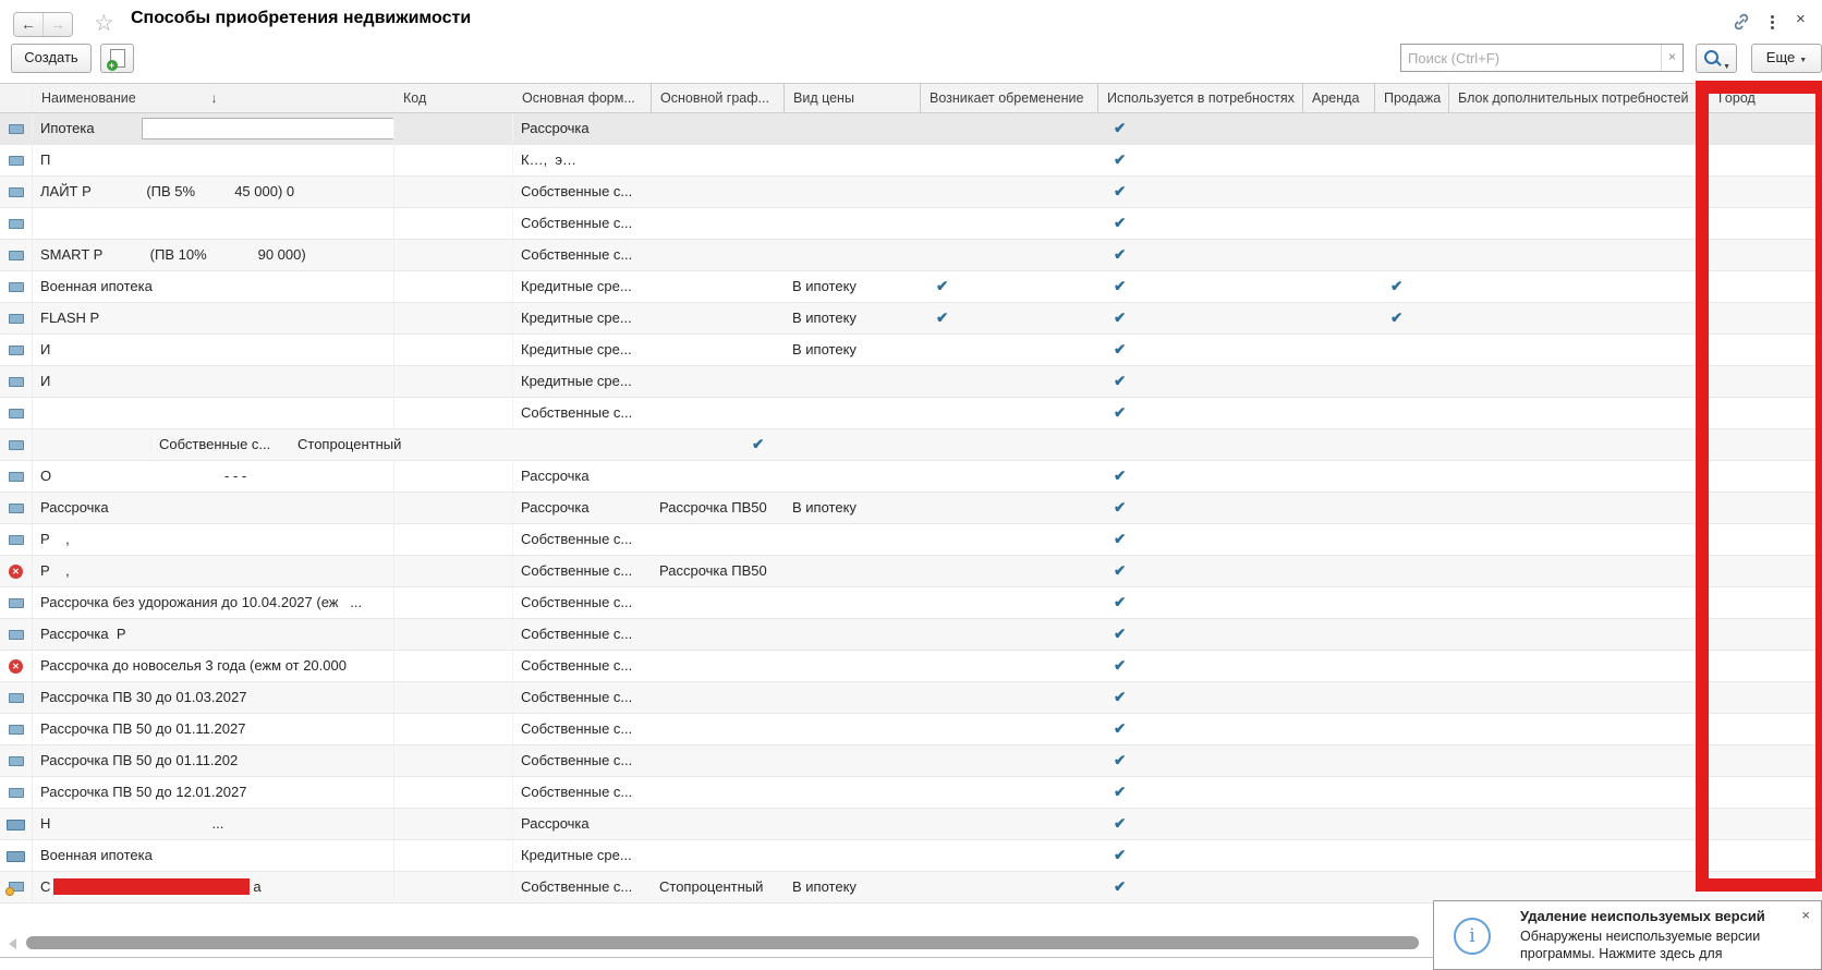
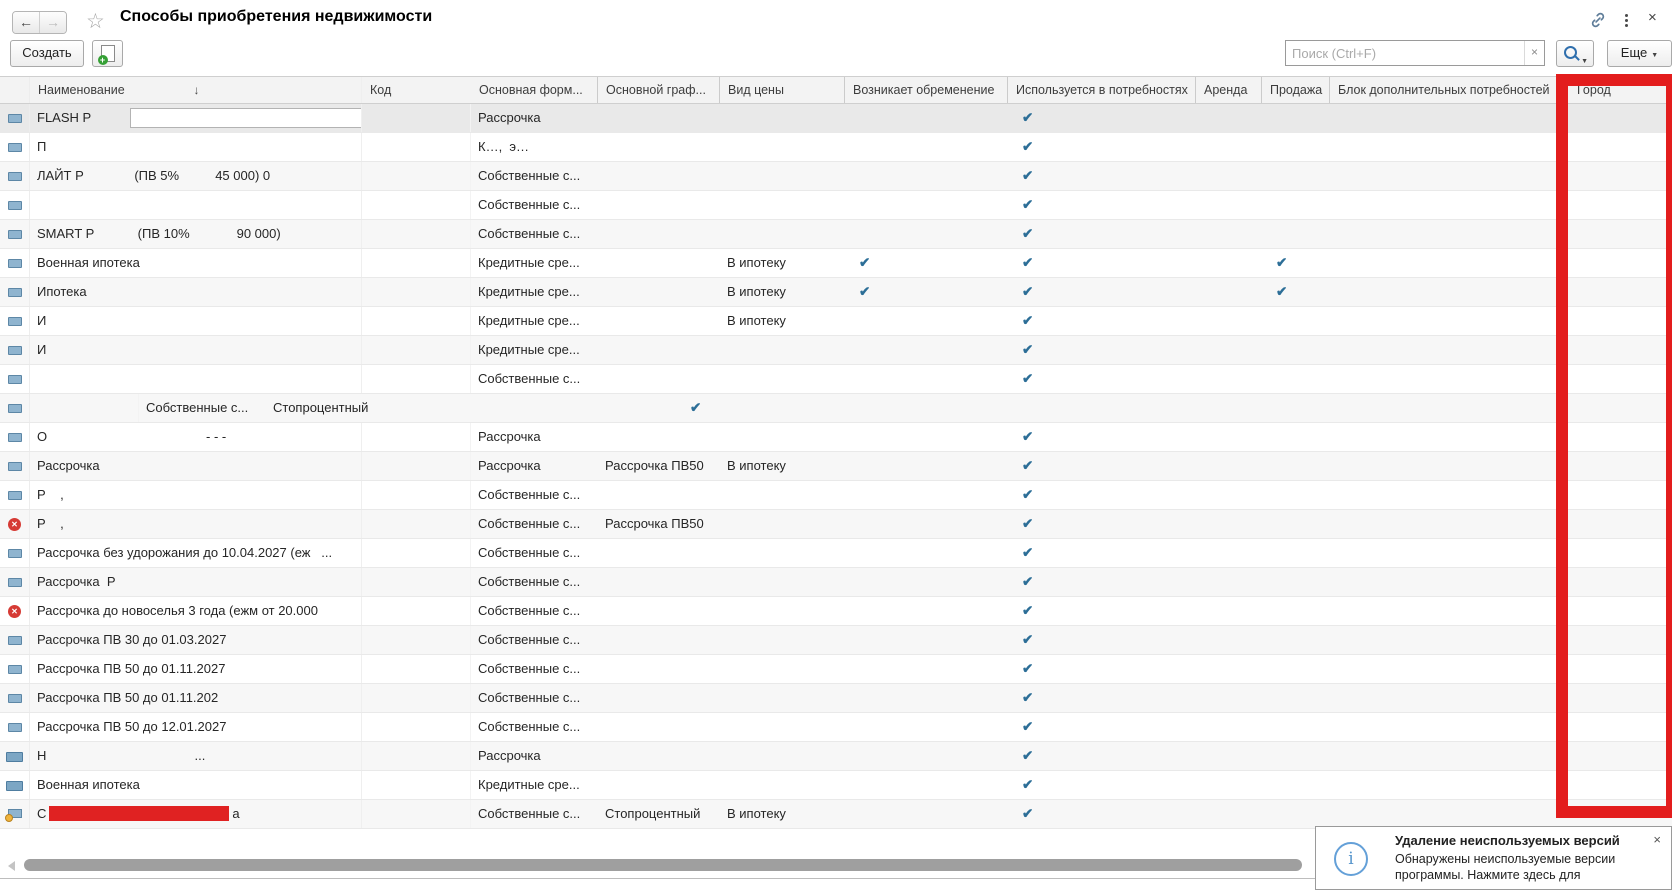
  ←
  →
  ☆
  Способы приобретения недвижимости
  ×
  Создать
  Поиск (Ctrl+F)
  ×
  Еще
  Наименование
  ↓
  Код
  Основная форм...
  Основной граф...
  Вид цены
  Возникает обременение
  Используется в потребностях
  Аренда
  Продажа
  Блок дополнительных потребностей
  Город
- Ипотека
+ FLASH Р
  Рассрочка
  ✔
  П
  К…, э…
  ✔
  ЛАЙТ Р (ПВ 5% 45 000) 0
  Собственные с...
  ✔
  Собственные с...
  ✔
  SMART Р (ПВ 10% 90 000)
  Собственные с...
  ✔
  Военная ипотека
  Кредитные сре...
  В ипотеку
  ✔
  ✔
  ✔
- FLASH Р
+ Ипотека
  Кредитные сре...
  В ипотеку
  ✔
  ✔
  ✔
  И
  Кредитные сре...
  В ипотеку
  ✔
  И
  Кредитные сре...
  ✔
  Собственные с...
  ✔
  Собственные с...
  Стопроцентный
  ✔
  О - - -
  Рассрочка
  ✔
  Рассрочка
  Рассрочка
  Рассрочка ПВ50
  В ипотеку
  ✔
  Р ,
  Собственные с...
  ✔
  ✕
  Р ,
  Собственные с...
  Рассрочка ПВ50
  ✔
  Рассрочка без удорожания до 10.04.2027 (еж ...
  Собственные с...
  ✔
  Рассрочка Р
  Собственные с...
  ✔
  ✕
  Рассрочка до новоселья 3 года (ежм от 20.000
  Собственные с...
  ✔
  Рассрочка ПВ 30 до 01.03.2027
  Собственные с...
  ✔
  Рассрочка ПВ 50 до 01.11.2027
  Собственные с...
  ✔
  Рассрочка ПВ 50 до 01.11.202
  Собственные с...
  ✔
  Рассрочка ПВ 50 до 12.01.2027
  Собственные с...
  ✔
  Н ...
  Рассрочка
  ✔
  Военная ипотека
  Кредитные сре...
  ✔
  С а
  Собственные с...
  Стопроцентный
  В ипотеку
  ✔
  i
  Удаление неиспользуемых версий
  Обнаружены неиспользуемые версии
  программы. Нажмите здесь для
  ×
